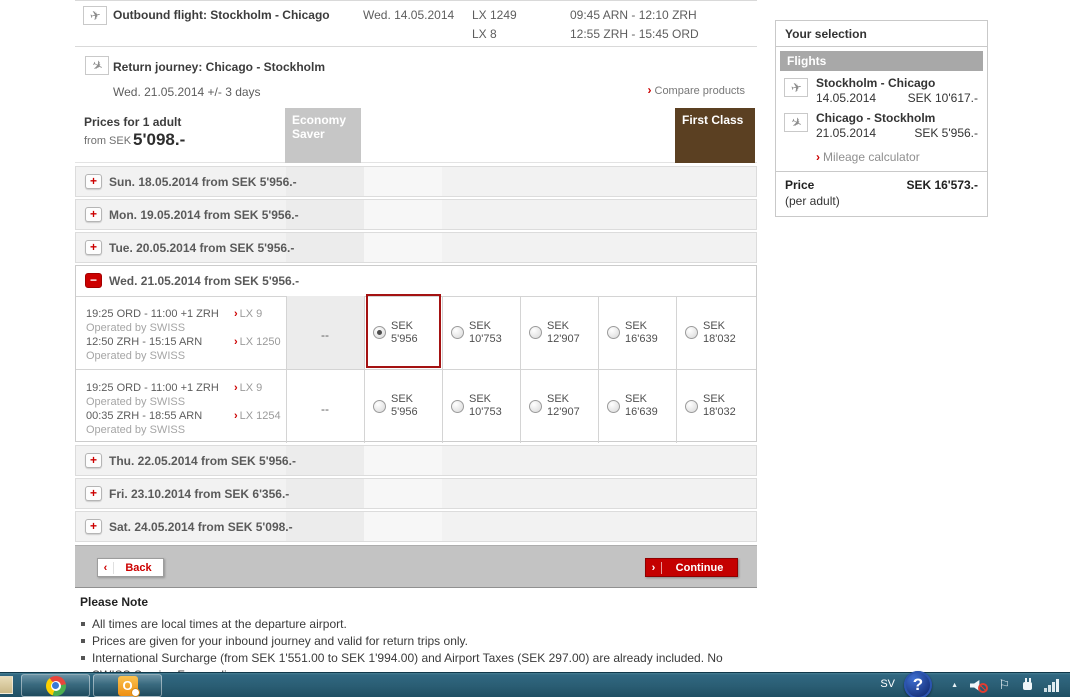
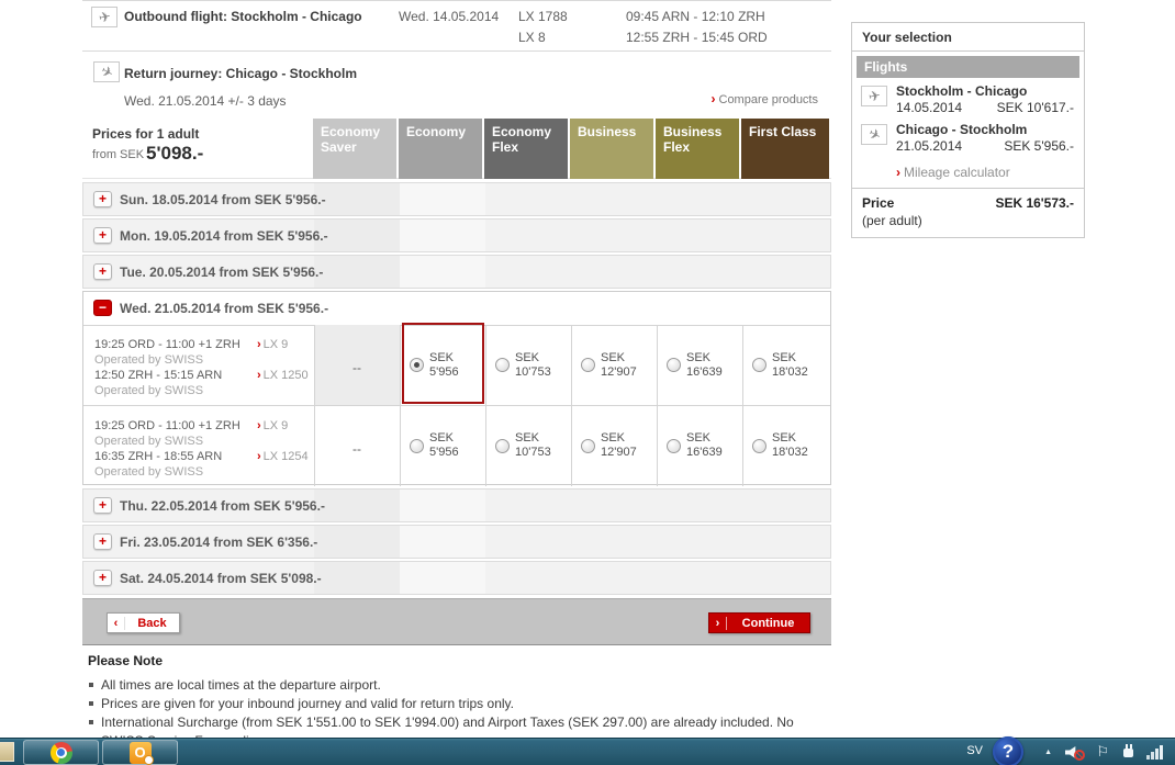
  Outbound flight: Stockholm - Chicago
  Wed. 14.05.2014
- LX 1249
+ LX 1788
  09:45 ARN - 12:10 ZRH
  LX 8
  12:55 ZRH - 15:45 ORD
  Return journey: Chicago - Stockholm
  Wed. 21.05.2014 +/- 3 days
  › Compare products
  Prices for 1 adult
  from SEK
  5'098.-
  Economy Saver
+ Economy
+ Economy Flex
+ Business
+ Business Flex
  First Class
  +
  Sun. 18.05.2014 from SEK 5'956.-
  +
  Mon. 19.05.2014 from SEK 5'956.-
  +
  Tue. 20.05.2014 from SEK 5'956.-
  −
  Wed. 21.05.2014 from SEK 5'956.-
  19:25 ORD - 11:00 +1 ZRH › LX 9
  Operated by SWISS
  12:50 ZRH - 15:15 ARN › LX 1250
  Operated by SWISS
  --
  SEK 5'956
  SEK
  10'753
  SEK
  12'907
  SEK
  16'639
  SEK
  18'032
  19:25 ORD - 11:00 +1 ZRH › LX 9
  Operated by SWISS
- 00:35 ZRH - 18:55 ARN › LX 1254
+ 16:35 ZRH - 18:55 ARN › LX 1254
  Operated by SWISS
  --
  SEK 5'956
  SEK
  10'753
  SEK
  12'907
  SEK
  16'639
  SEK
  18'032
  +
  Thu. 22.05.2014 from SEK 5'956.-
  +
- Fri. 23.10.2014 from SEK 6'356.-
+ Fri. 23.05.2014 from SEK 6'356.-
  +
  Sat. 24.05.2014 from SEK 5'098.-
  ‹
  Back
  ›
  Continue
  Please Note
  All times are local times at the departure airport.
  Prices are given for your inbound journey and valid for return trips only.
  International Surcharge (from SEK 1'551.00 to SEK 1'994.00) and Airport Taxes (SEK 297.00) are already included. No
  Your selection
  Flights
  Stockholm - Chicago
  14.05.2014
  SEK 10'617.-
  Chicago - Stockholm
  21.05.2014
  SEK 5'956.-
  › Mileage calculator
  Price
  (per adult)
  SEK 16'573.-
  O
  SV
  ?
  ⚐
